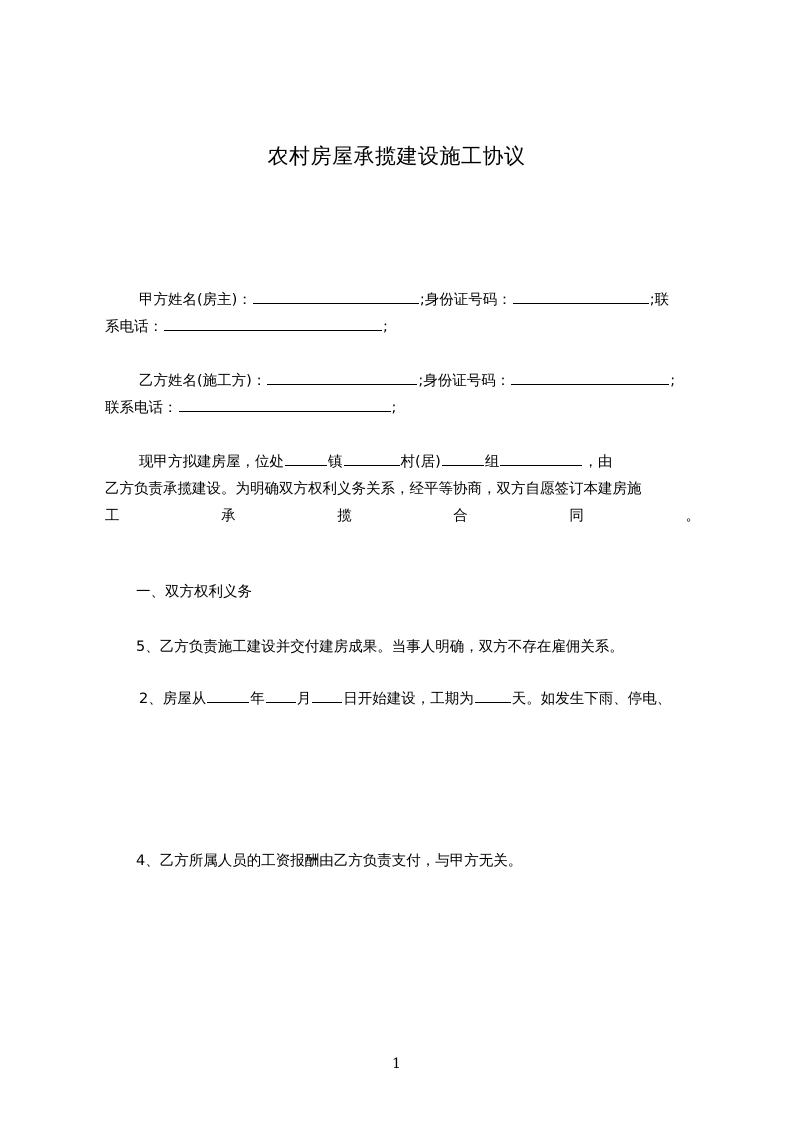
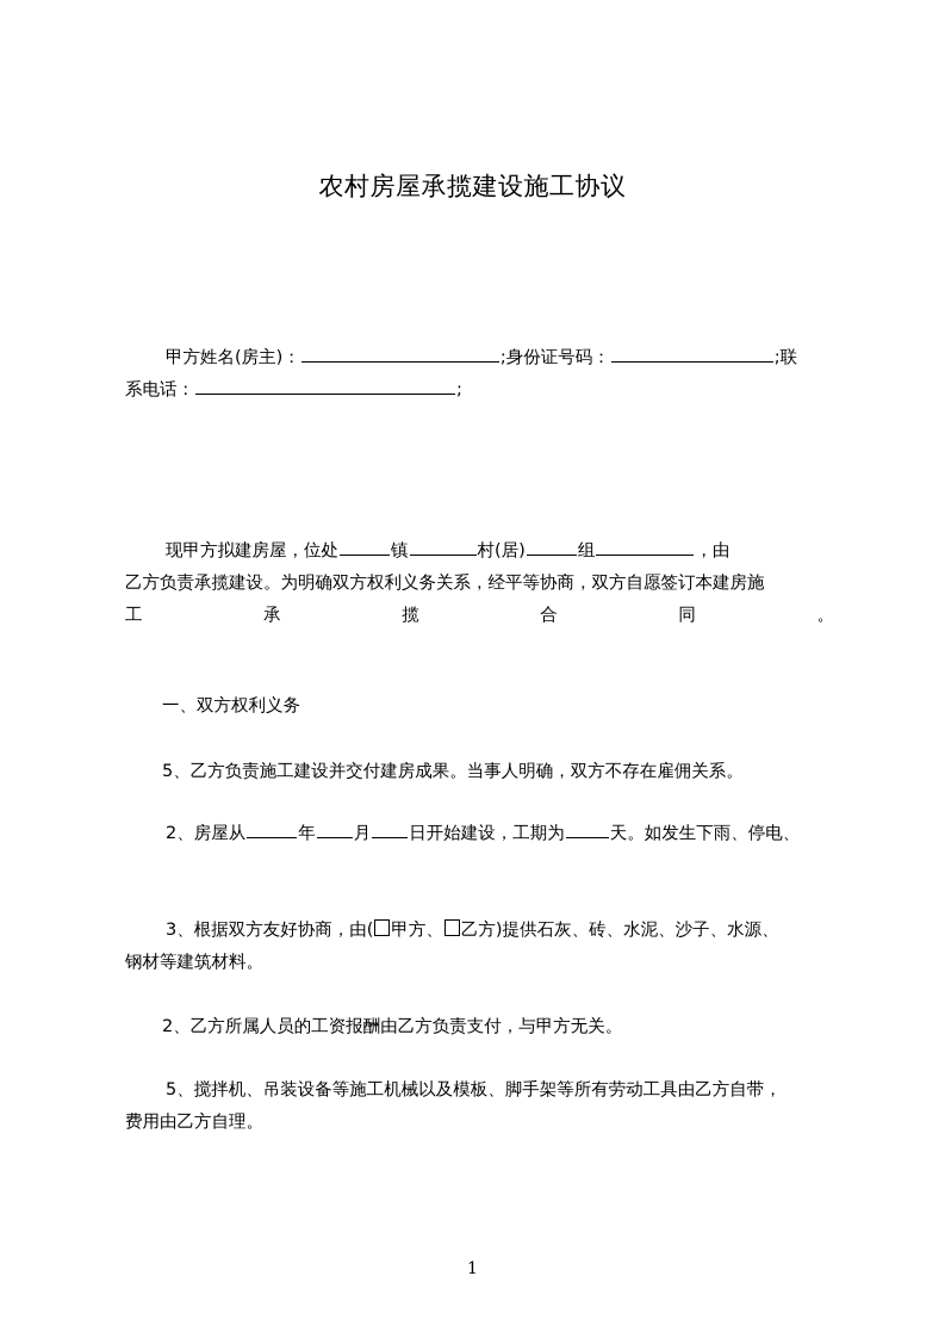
  农村房屋承揽建设施工协议
  甲方姓名(房主)： ;身份证号码： ;联
  系电话： ;
- 乙方姓名(施工方)： ;身份证号码： ;
- 联系电话： ;
  现甲方拟建房屋，位处 镇 村(居) 组 ，由
  乙方负责承揽建设。为明确双方权利义务关系，经平等协商，双方自愿签订本建房施
  工
  承
  揽
  合
  同
  。
  一、双方权利义务
  5、乙方负责施工建设并交付建房成果。当事人明确，双方不存在雇佣关系。
  2、房屋从 年 月 日开始建设，工期为 天。如发生下雨、停电、
+ 3、根据双方友好协商，由( 甲方、 乙方)提供石灰、砖、水泥、沙子、水源、
+ 钢材等建筑材料。
- 4、乙方所属人员的工资报酬由乙方负责支付，与甲方无关。
+ 2、乙方所属人员的工资报酬由乙方负责支付，与甲方无关。
+ 5、搅拌机、吊装设备等施工机械以及模板、脚手架等所有劳动工具由乙方自带，
+ 费用由乙方自理。
  1
